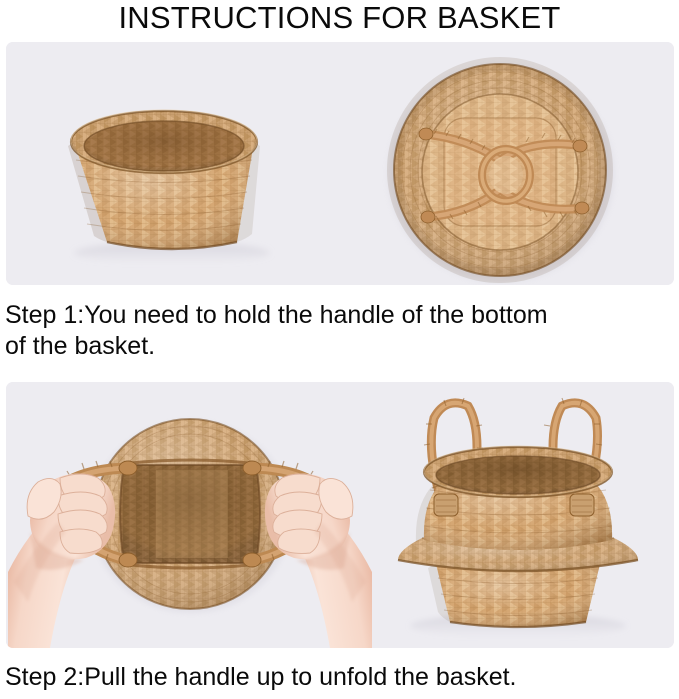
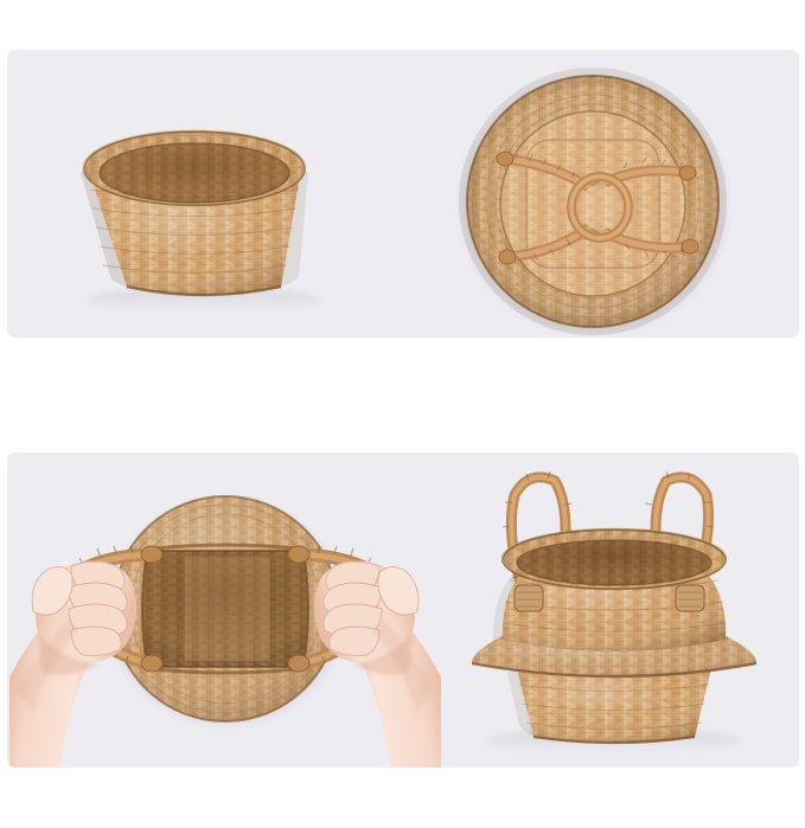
- INSTRUCTIONS FOR BASKET
- Step 1:You need to hold the handle of the bottom
- of the basket.
- Step 2:Pull the handle up to unfold the basket.
